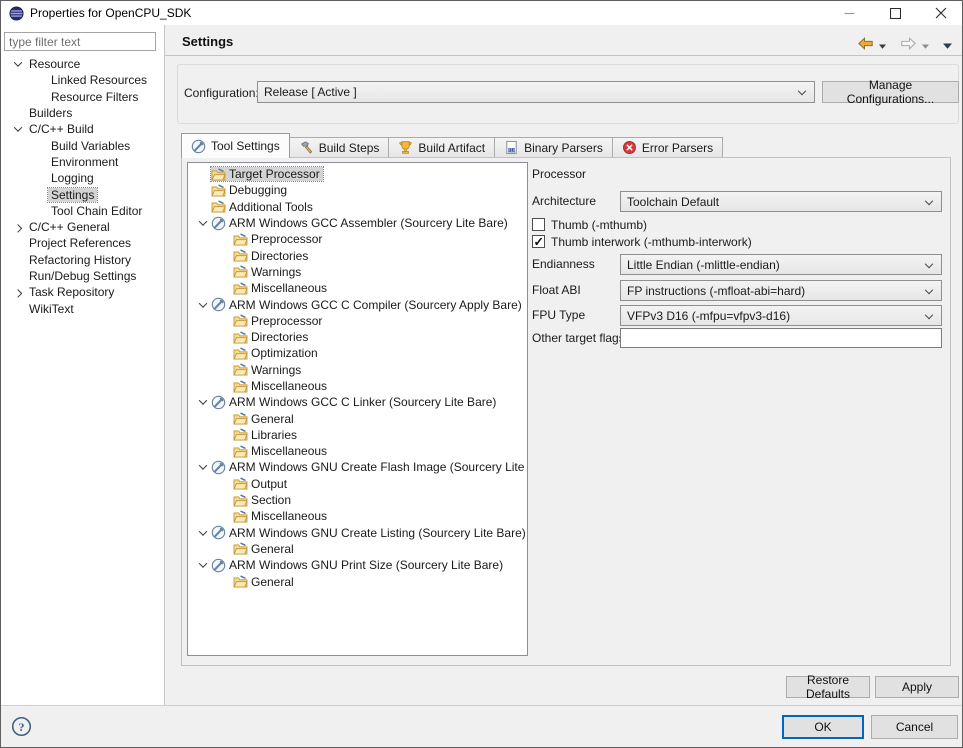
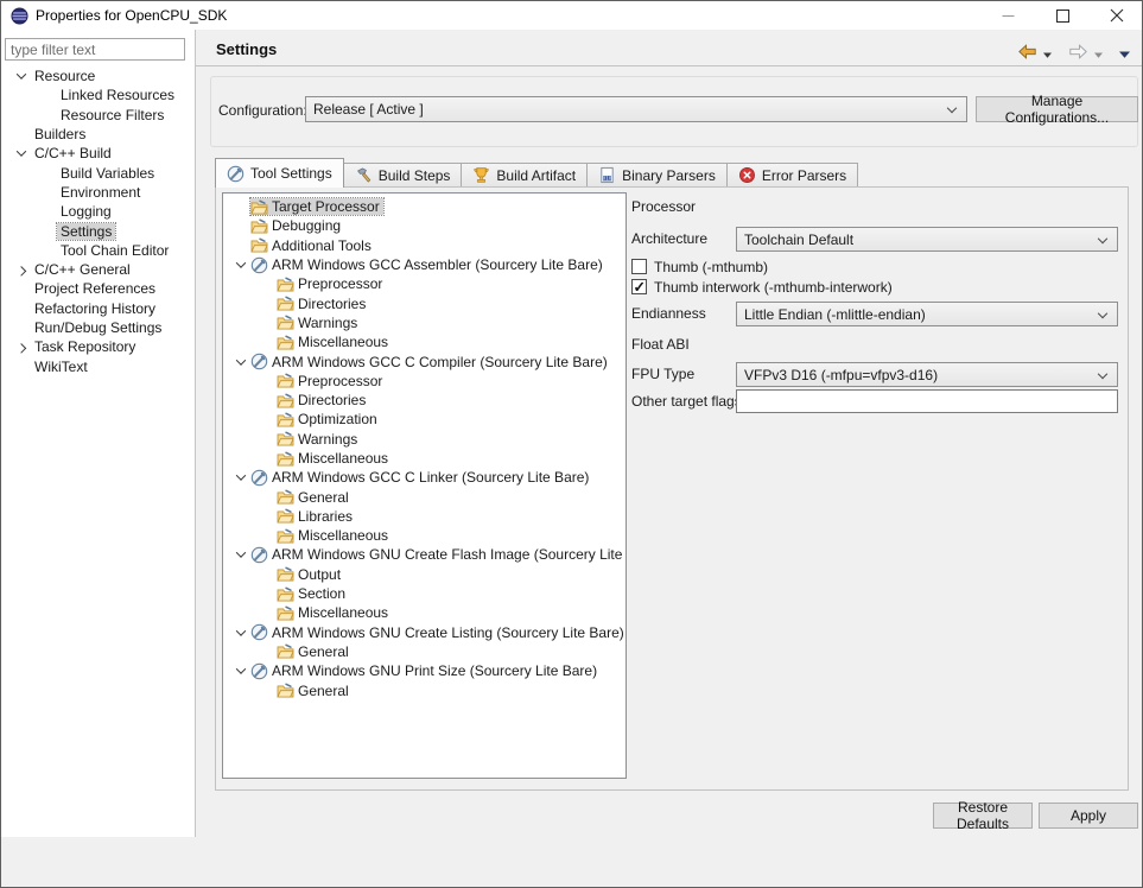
  Properties for OpenCPU_SDK
  type filter text
  Resource
  Linked Resources
  Resource Filters
  Builders
  C/C++ Build
  Build Variables
  Environment
  Logging
  Settings
  Tool Chain Editor
  C/C++ General
  Project References
  Refactoring History
  Run/Debug Settings
  Task Repository
  WikiText
  Settings
  Configuration
  Release [ Active ]
  Manage Configurations...
  Tool Settings
  Build Steps
  Build Artifact
  Binary Parsers
  Error Parsers
  Target Processor
  Debugging
  Additional Tools
  ARM Windows GCC Assembler (Sourcery Lite Bare)
  Preprocessor
  Directories
  Warnings
  Miscellaneous
- ARM Windows GCC C Compiler (Sourcery Apply Bare)
+ ARM Windows GCC C Compiler (Sourcery Lite Bare)
  Preprocessor
  Directories
  Optimization
  Warnings
  Miscellaneous
  ARM Windows GCC C Linker (Sourcery Lite Bare)
  General
  Libraries
  Miscellaneous
  ARM Windows GNU Create Flash Image (Sourcery Lite
  Output
  Section
  Miscellaneous
  ARM Windows GNU Create Listing (Sourcery Lite Bare)
  General
  ARM Windows GNU Print Size (Sourcery Lite Bare)
  General
  Processor
  Architecture
  Toolchain Default
  Thumb (-mthumb)
  Thumb interwork (-mthumb-interwork)
  Endianness
  Little Endian (-mlittle-endian)
  Float ABI
- FP instructions (-mfloat-abi=hard)
  FPU Type
  VFPv3 D16 (-mfpu=vfpv3-d16)
  Other target flag
  Restore Defaults
  Apply
- ?
- OK
- Cancel
